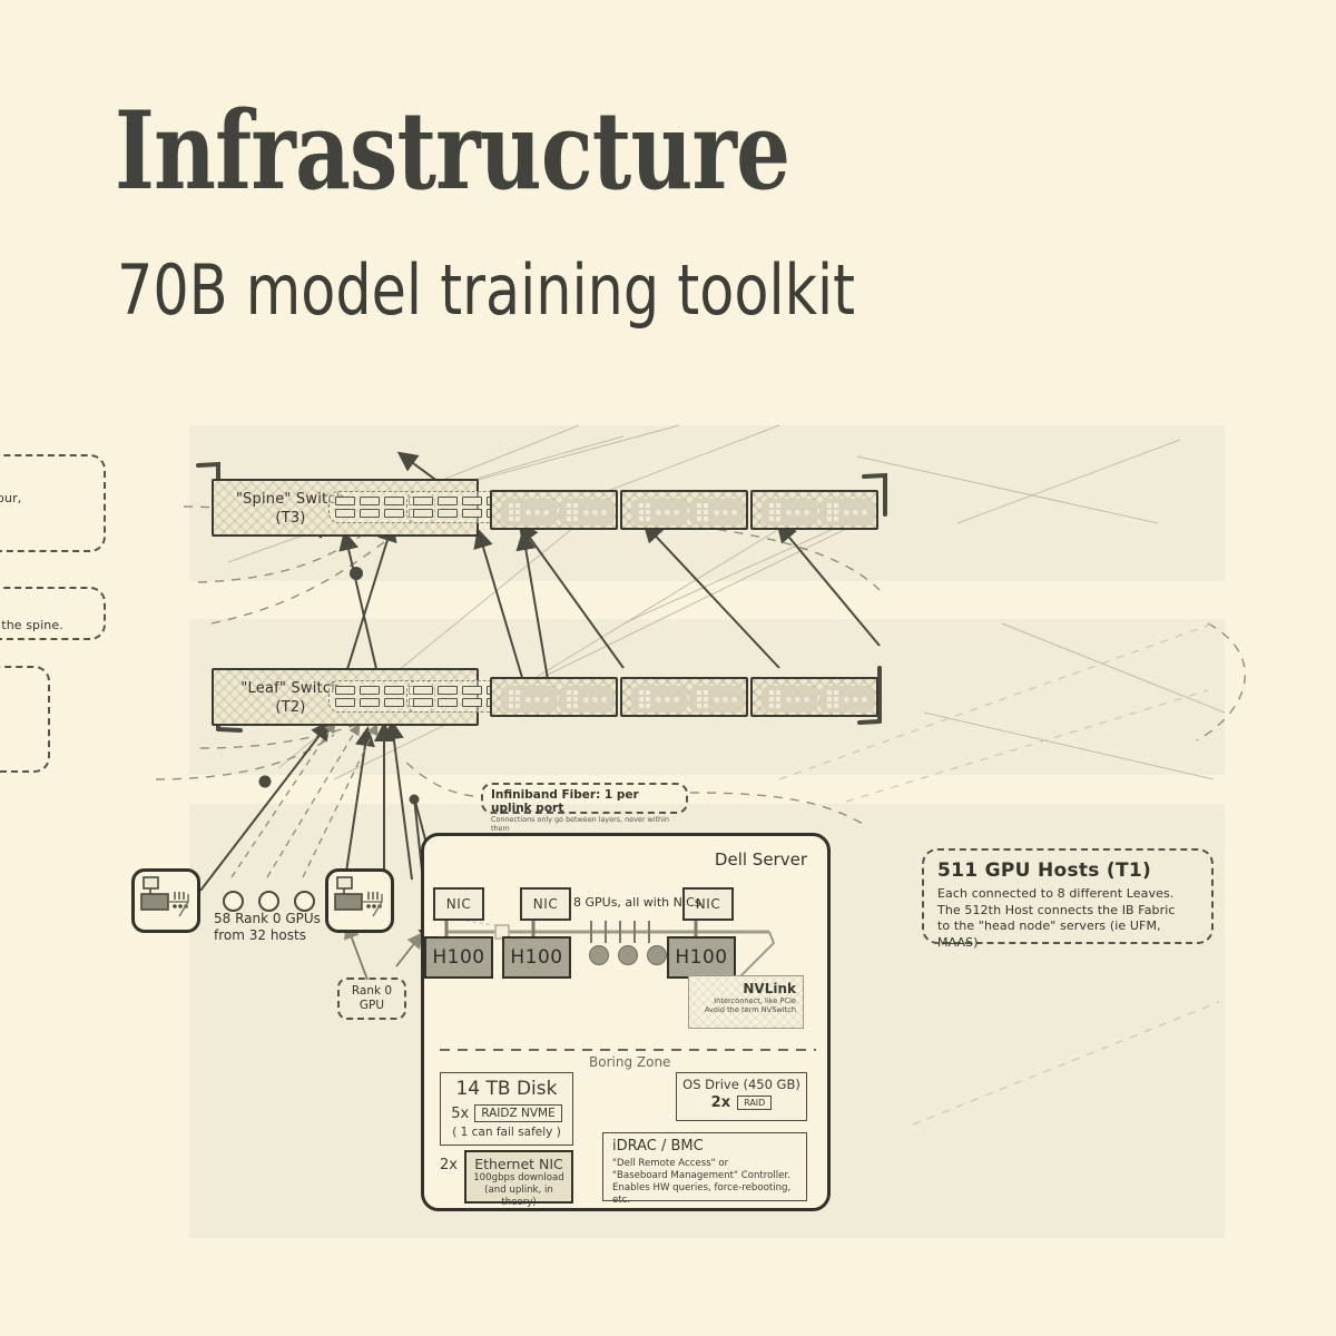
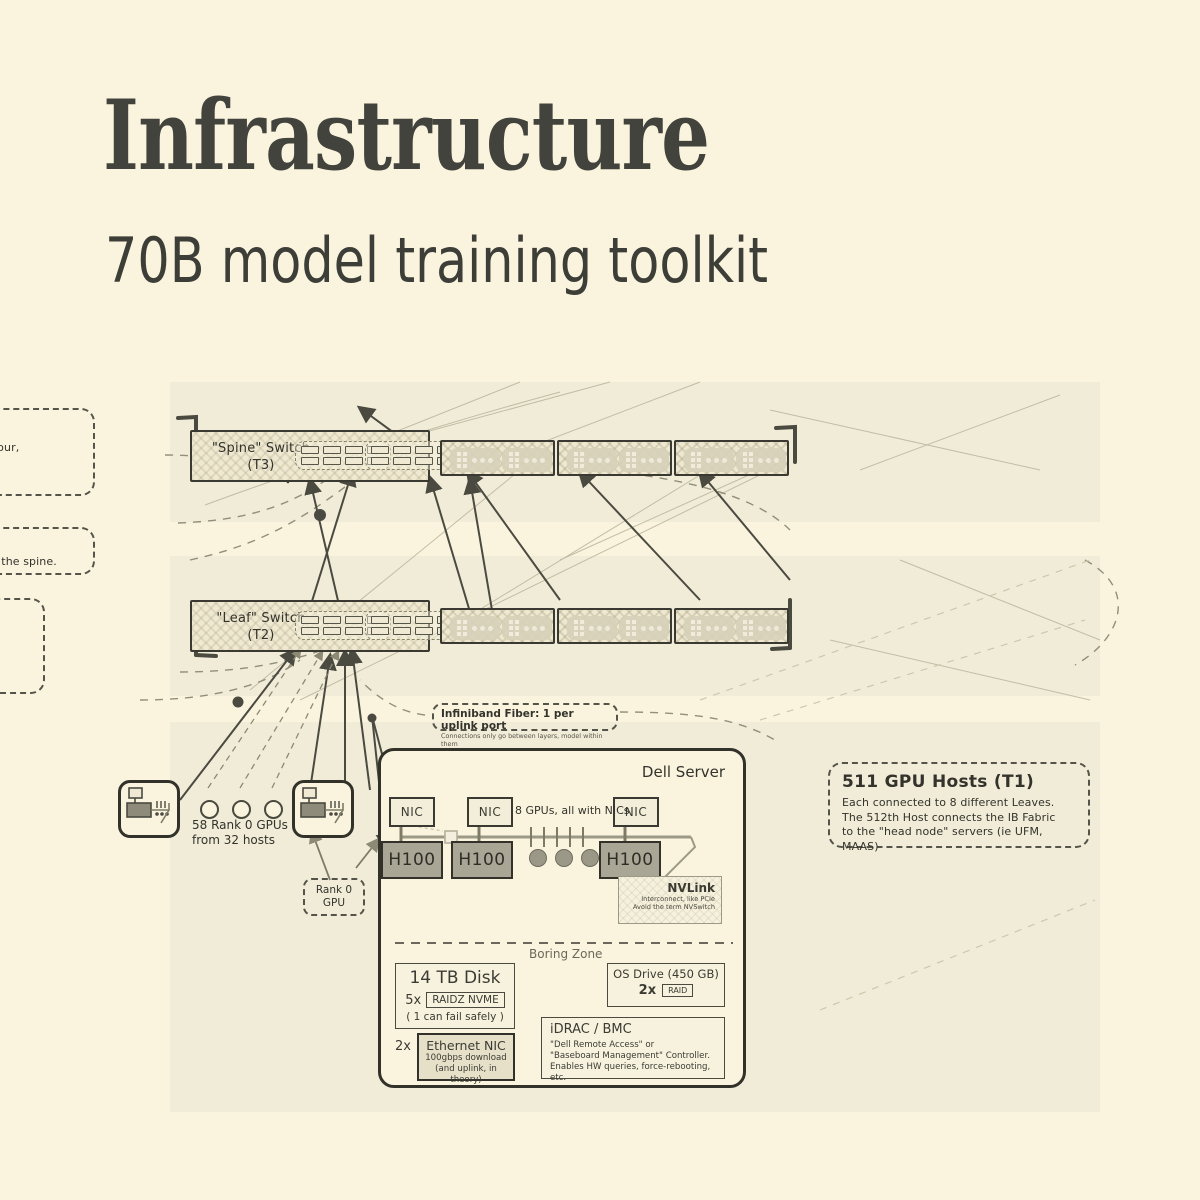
  Infrastructure
  70B model training toolkit
  "Spine" Switc
  (T3)
  "Leaf" Switc
  (T2)
  511 GPU Hosts (T1)
  Each connected to 8 different Leaves.
  The 512th Host connects the IB Fabric
  to the "head node" servers (ie UFM, MAAS)
  Infiniband Fiber: 1 per uplink port
- Connections only go between layers, never within them
+ Connections only go between layers, model within them
  58 Rank 0 GPUs
  from 32 hosts
  Rank 0
  GPU
  Dell Server
  NIC
  NIC
  NIC
  8 GPUs, all with NICs
  H100
  H100
  H100
  Boring Zone
  14 TB Disk
  5x
  RAIDZ NVME
  ( 1 can fail safely )
  2x
  Ethernet NIC
  100gbps download
  (and uplink, in theory)
  OS Drive (450 GB)
  2x
  RAID
  iDRAC / BMC
  "Dell Remote Access" or
  "Baseboard Management" Controller.
  Enables HW queries, force-rebooting, etc.
  NVLink
  Interconnect, like PCIe
  Avoid the term NVSwitch
